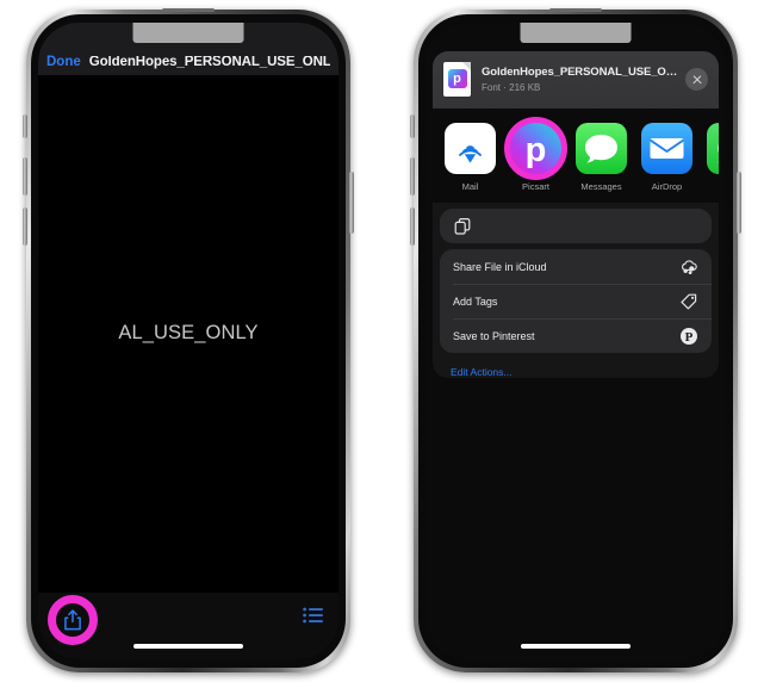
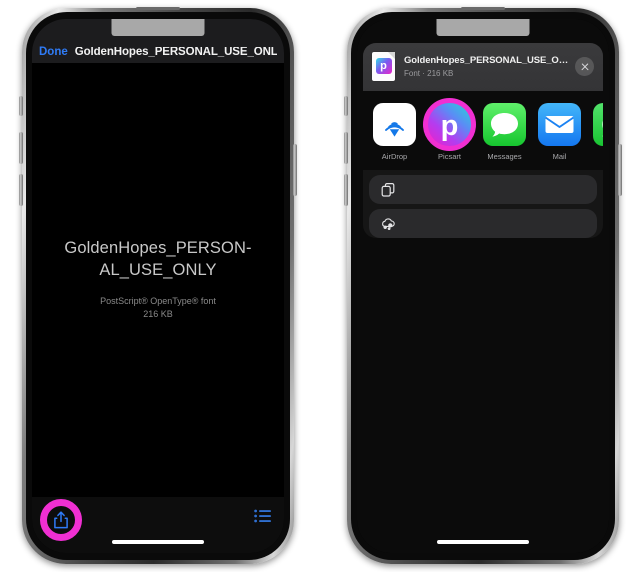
  Done
  GoldenHopes_PERSONAL_USE_ONL
+ GoldenHopes_PERSON-
  AL_USE_ONLY
+ PostScript® OpenType® font
+ 216 KB
  p
  GoldenHopes_PERSONAL_USE_ONL
  Font · 216 KB
- Mail
+ AirDrop
  p
  Picsart
  Messages
- AirDrop
+ Mail
- Share File in iCloud
- Add Tags
- Save to Pinterest
- P
- Edit Actions...
